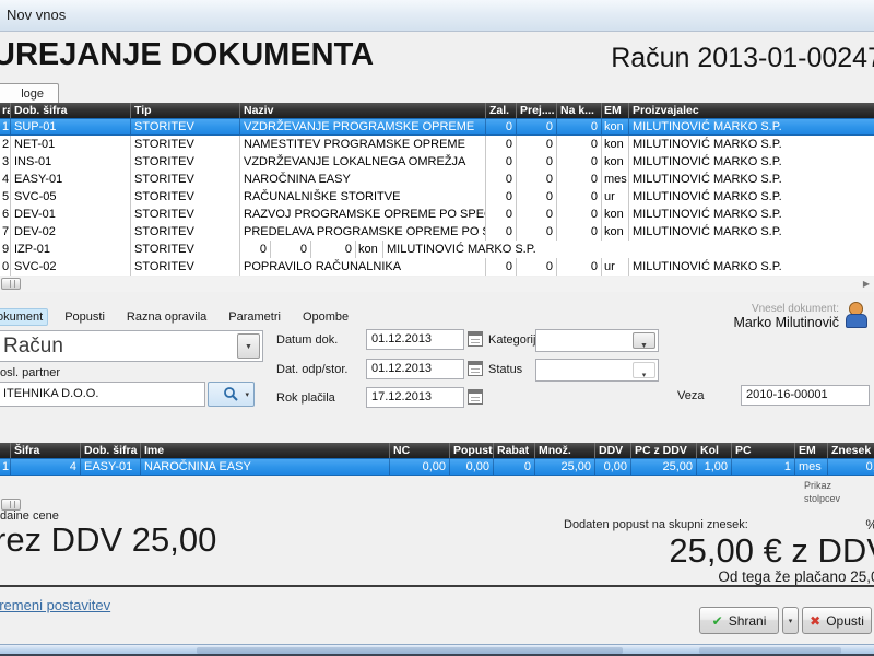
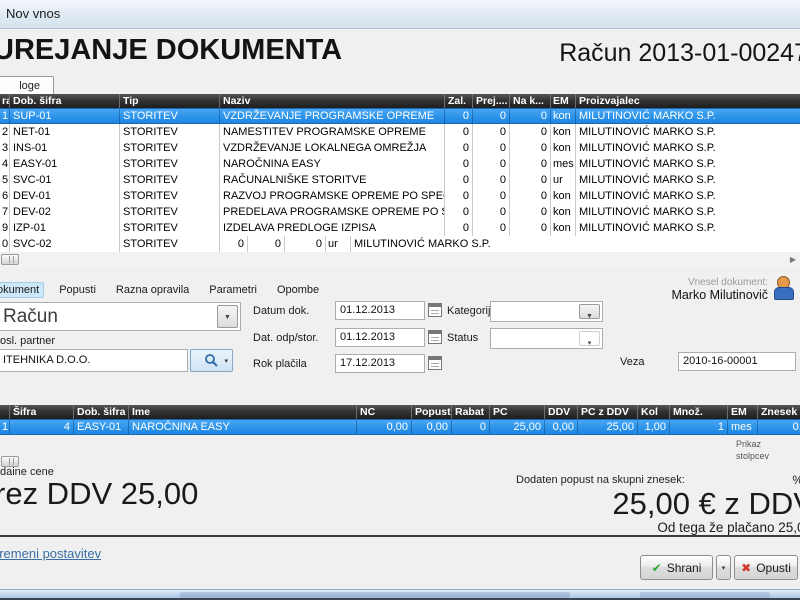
  Nov vnos
  UREJANJE DOKUMENTA
  Račun 2013-01-0024
  loge
  ra
  Dob. šifra
  Tip
  Naziv
  Zal.
  Prej....
  Na k...
  EM
  Proizvajalec
  1
  SUP-01
  STORITEV
  VZDRŽEVANJE PROGRAMSKE OPREME
  0
  0
  0
  kon
  MILUTINOVIĆ MARKO S.P.
  2
  NET-01
  STORITEV
  NAMESTITEV PROGRAMSKE OPREME
  0
  0
  0
  kon
  MILUTINOVIĆ MARKO S.P.
  3
  INS-01
  STORITEV
  VZDRŽEVANJE LOKALNEGA OMREŽJA
  0
  0
  0
  kon
  MILUTINOVIĆ MARKO S.P.
  4
  EASY-01
  STORITEV
  NAROČNINA EASY
  0
  0
  0
  mes
  MILUTINOVIĆ MARKO S.P.
  5
- SVC-05
+ SVC-01
  STORITEV
  RAČUNALNIŠKE STORITVE
  0
  0
  0
  ur
  MILUTINOVIĆ MARKO S.P.
  6
  DEV-01
  STORITEV
  RAZVOJ PROGRAMSKE OPREME PO SPE
  0
  0
  0
  kon
  MILUTINOVIĆ MARKO S.P.
  7
  DEV-02
  STORITEV
  PREDELAVA PROGRAMSKE OPREME PO
  0
  0
  0
  kon
  MILUTINOVIĆ MARKO S.P.
  9
  IZP-01
  STORITEV
+ IZDELAVA PREDLOGE IZPISA
  0
  0
  0
  kon
  MILUTINOVIĆ MARKO S.P.
  0
  SVC-02
  STORITEV
- POPRAVILO RAČUNALNIKA
  0
  0
  0
  ur
  MILUTINOVIĆ MARKO S.P.
  ▶
  okument
  Popusti
  Razna opravila
  Parametri
  Opombe
  Vnesel dokument:
  Marko Milutinovič
  Račun
  osl. partner
  ITEHNIKA D.O.O.
  Datum dok.
  01.12.2013
  Dat. odp/stor.
  01.12.2013
  Rok plačila
  17.12.2013
  Kategori
  Status
  Veza
  2010-16-00001
  Šifra
  Dob. šifra
  Ime
  NC
  Popust
  Rabat
- Množ.
+ PC
  DDV
  PC z DDV
  Kol
- PC
+ Množ.
  EM
  Znesek
  1
  4
  EASY-01
  NAROČNINA EASY
  0,00
  0,00
  0
  25,00
  0,00
  25,00
  1,00
  1
  mes
  Prikaz stolpcev
  daine cene
  rez DDV 25,00
  Dodaten popust na skupni znesek:
  %
  25,00 € z DD
  Od tega že plačano 25,
  remeni postavitev
  ✔
  Shrani
  ✖
  Opusti
